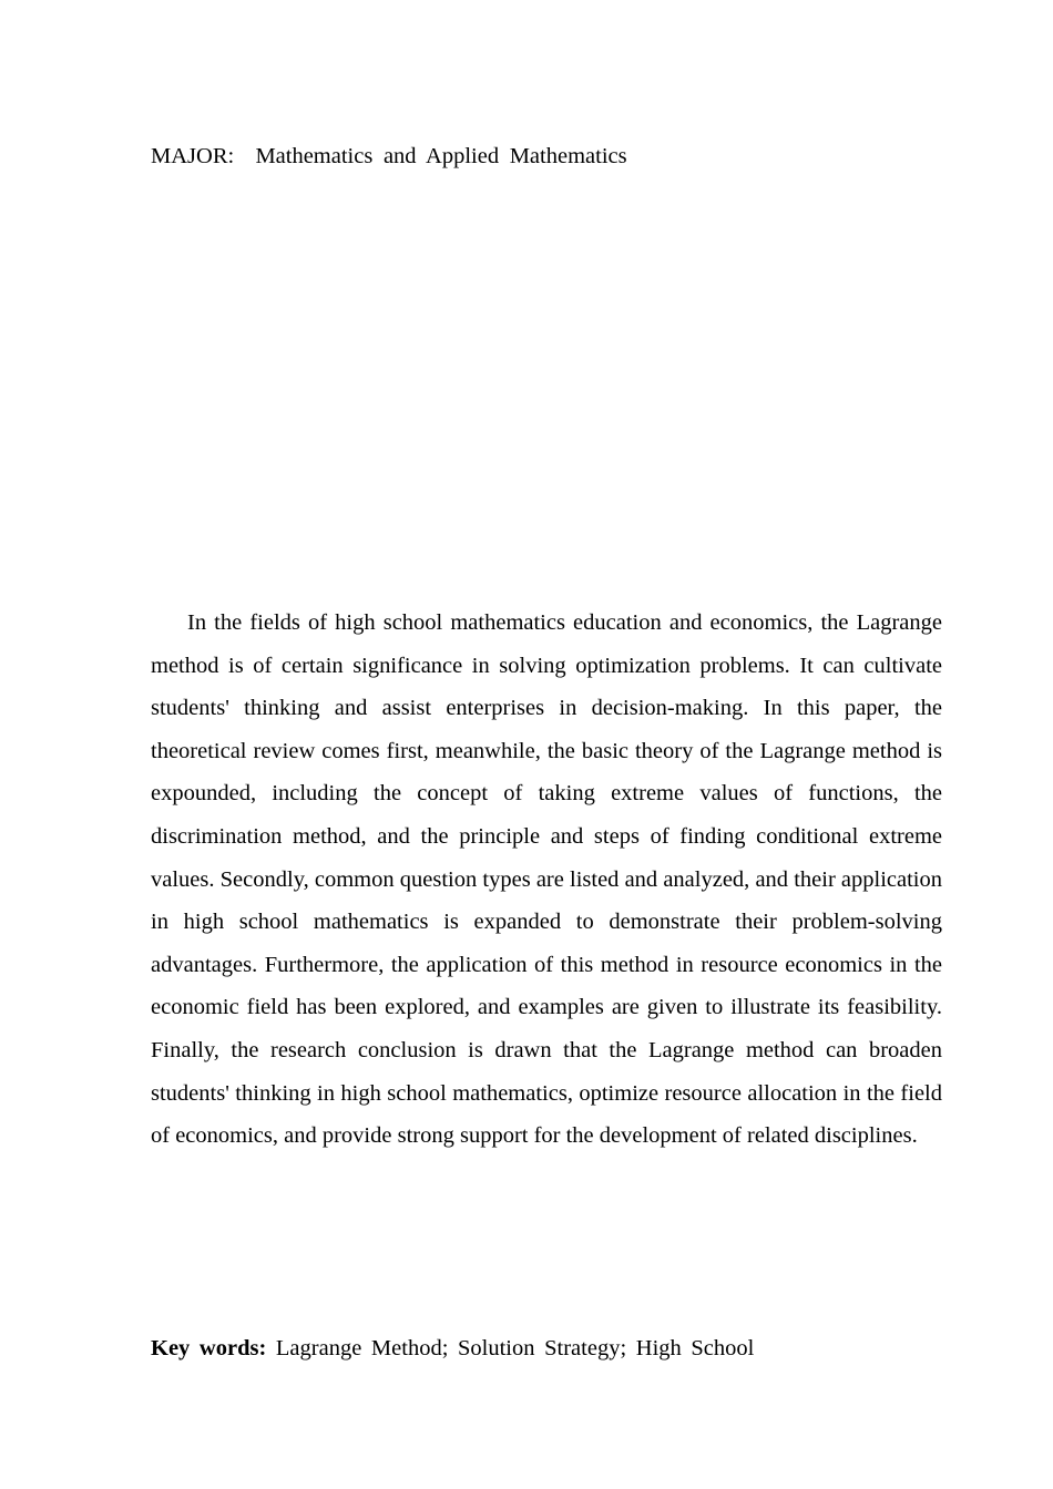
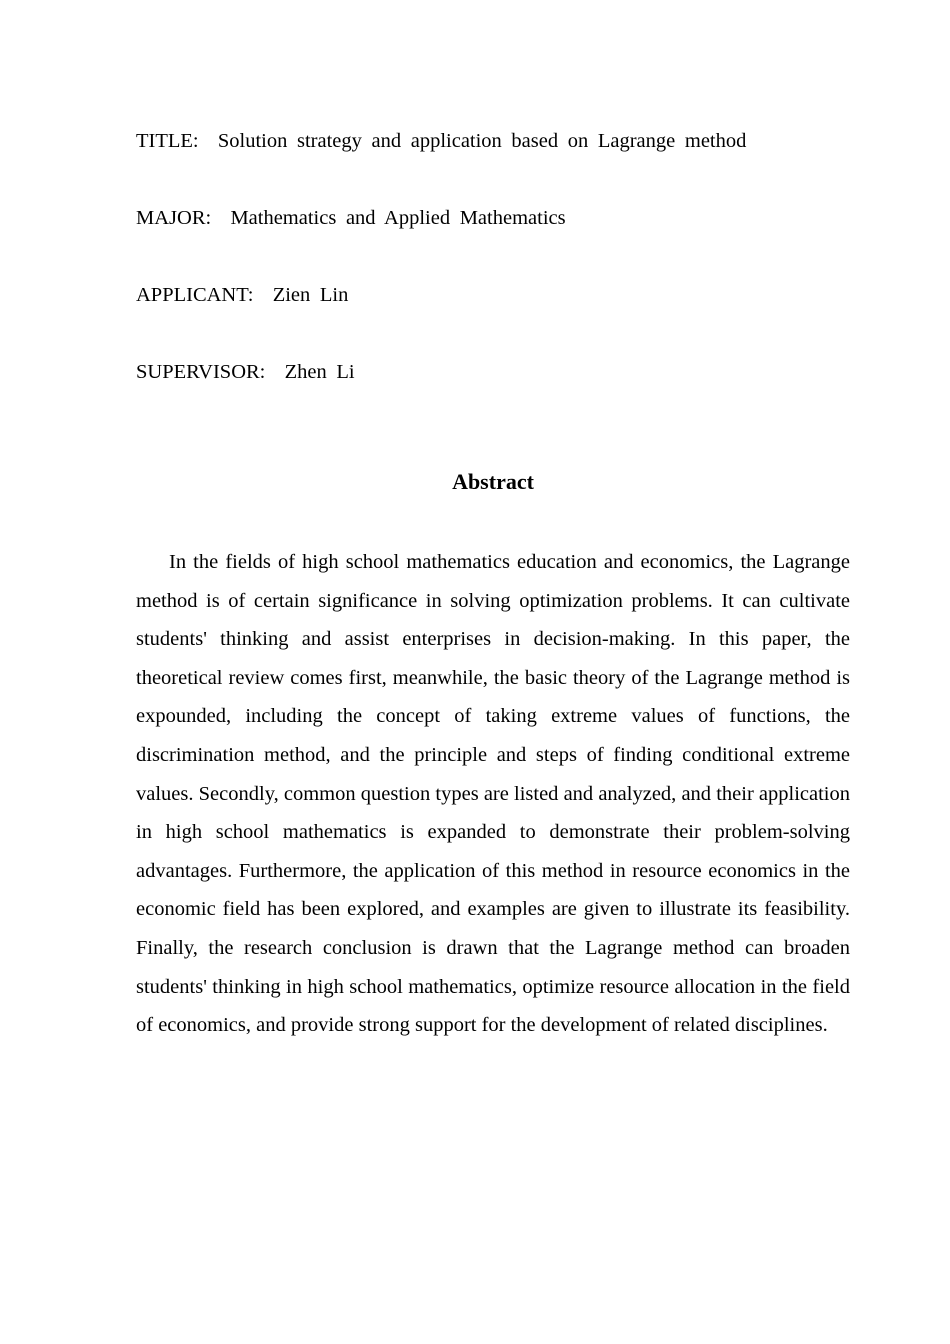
+ TITLE: Solution strategy and application based on Lagrange method
  MAJOR: Mathematics and Applied Mathematics
+ APPLICANT: Zien Lin
+ SUPERVISOR: Zhen Li
+ Abstract
  In the fields of high school mathematics education and economics, the Lagrange method is of certain significance in solving optimization problems. It can cultivate students' thinking and assist enterprises in decision-making. In this paper, the theoretical review comes first, meanwhile, the basic theory of the Lagrange method is expounded, including the concept of taking extreme values of functions, the discrimination method, and the principle and steps of finding conditional extreme values. Secondly, common question types are listed and analyzed, and their application in high school mathematics is expanded to demonstrate their problem-solving advantages. Furthermore, the application of this method in resource economics in the economic field has been explored, and examples are given to illustrate its feasibility. Finally, the research conclusion is drawn that the Lagrange method can broaden students' thinking in high school mathematics, optimize resource allocation in the field of economics, and provide strong support for the development of related disciplines.
- Key words: Lagrange Method; Solution Strategy; High School
